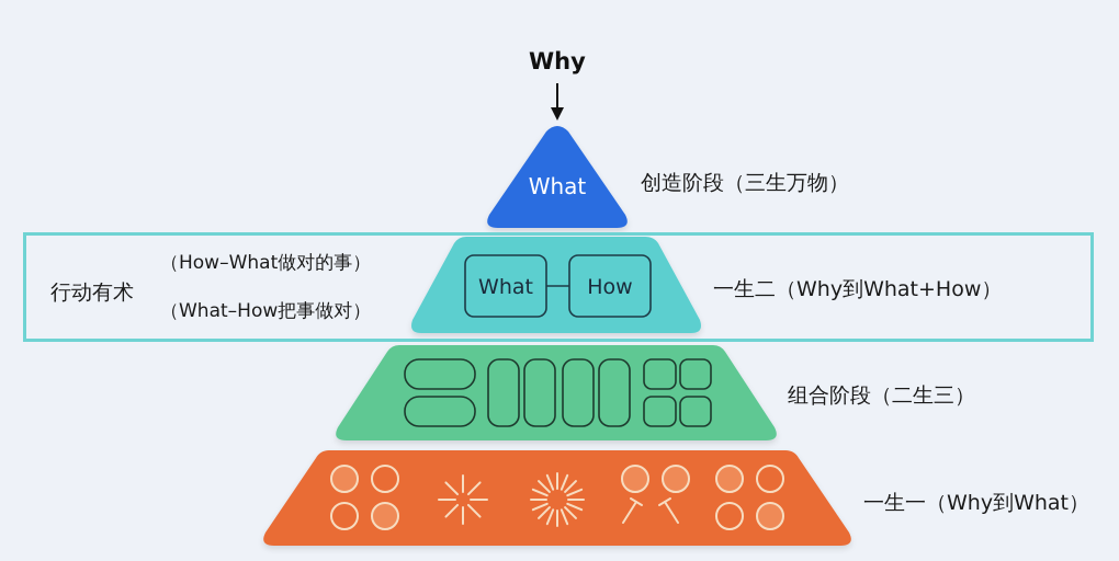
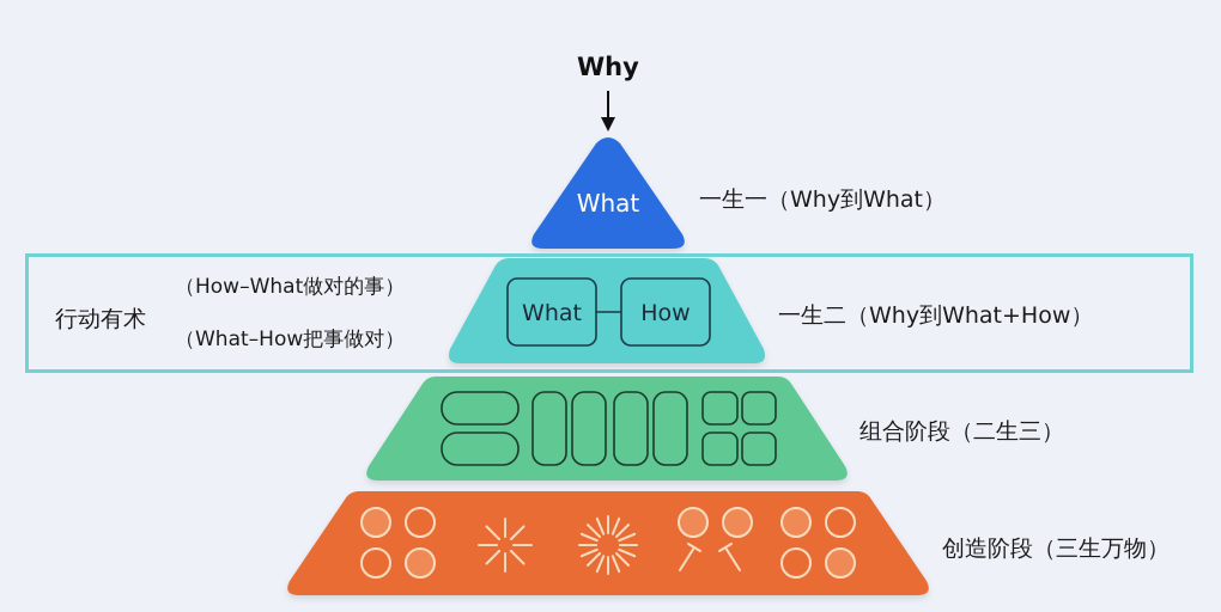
  What
  What
  How
  Why
  行动有术
  （How–What做对的事）
  （What–How把事做对）
- 创造阶段（三生万物）
+ 一生一（Why到What）
  一生二（Why到What+How）
  组合阶段（二生三）
- 一生一（Why到What）
+ 创造阶段（三生万物）
